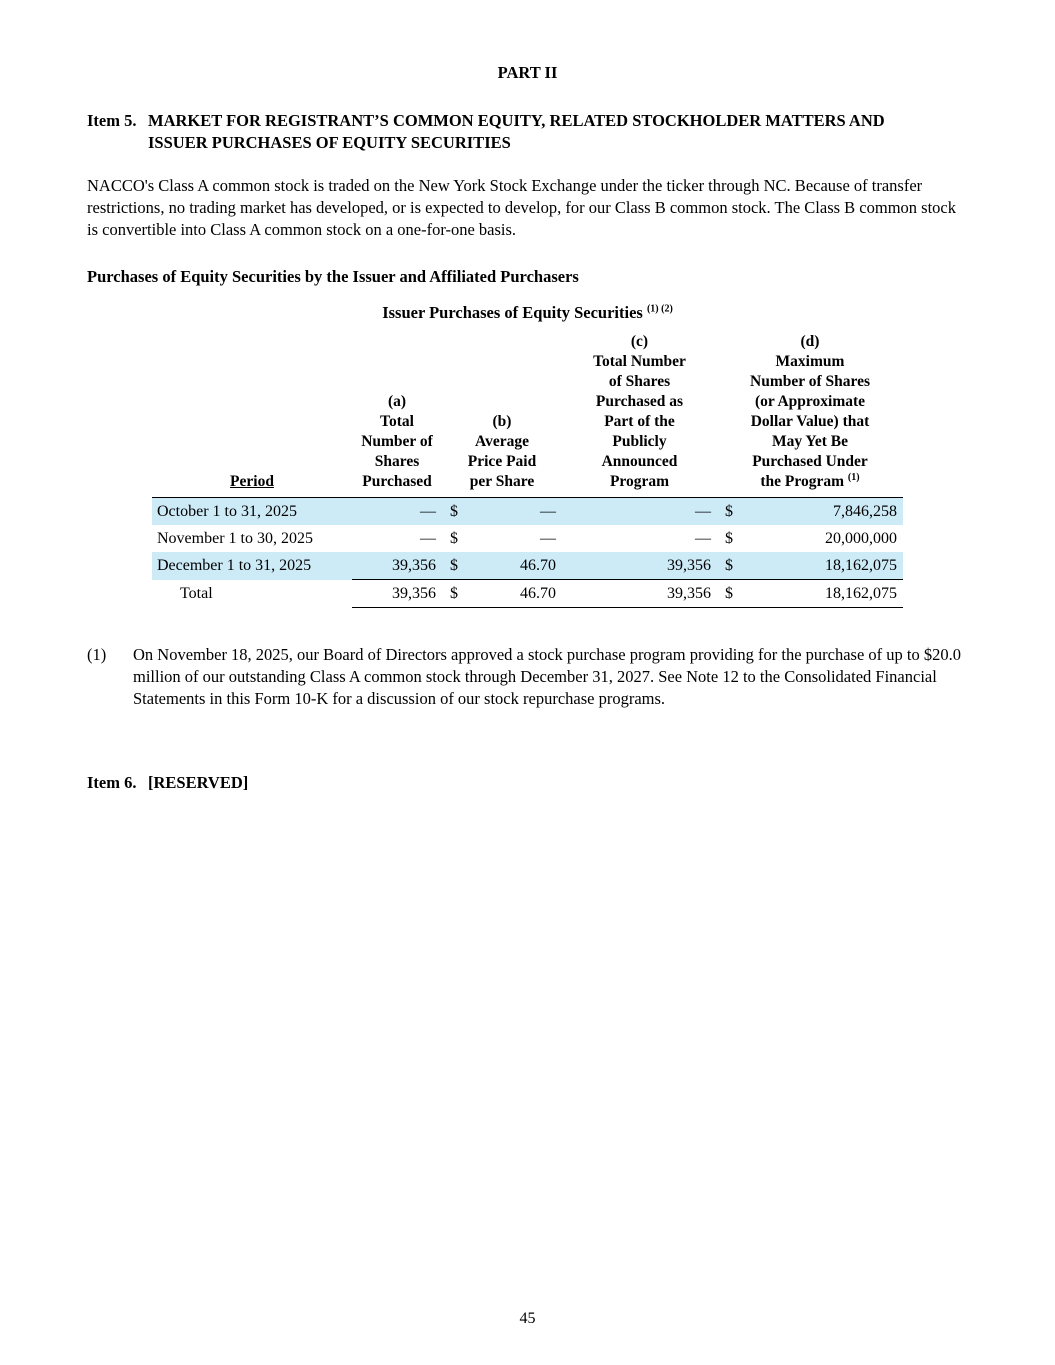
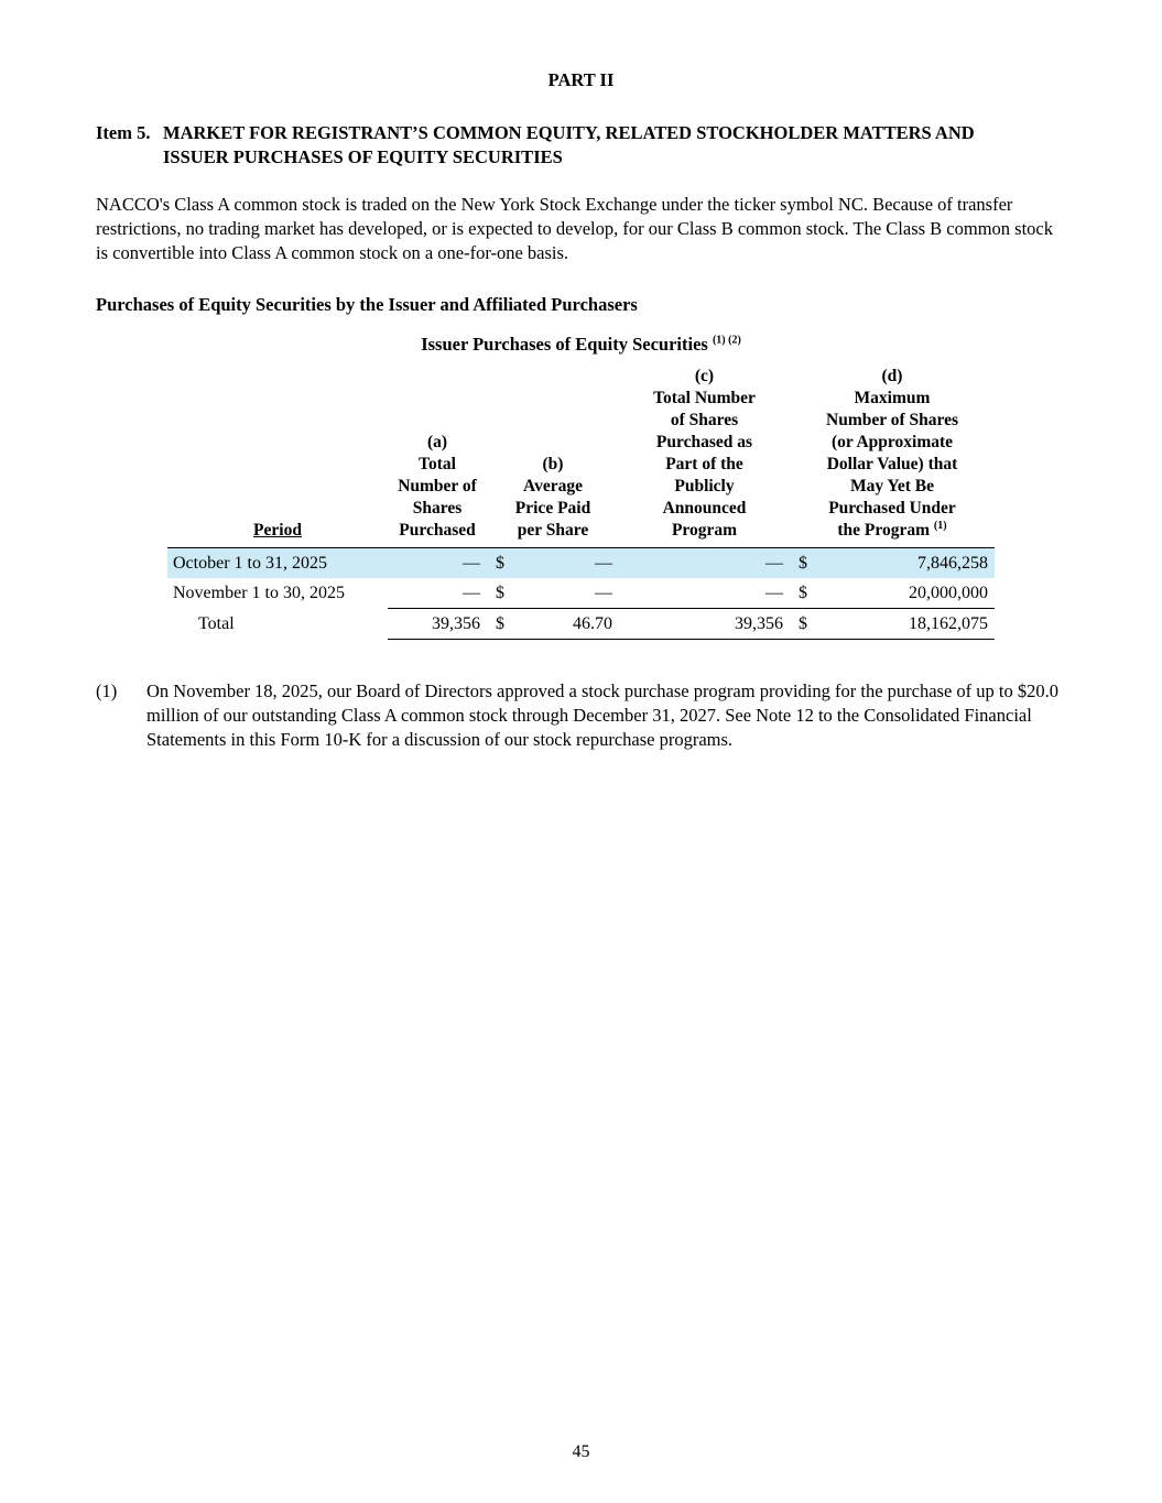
  PART II
  Item 5.
  MARKET FOR REGISTRANT’S COMMON EQUITY, RELATED STOCKHOLDER MATTERS AND
  ISSUER PURCHASES OF EQUITY SECURITIES
- NACCO's Class A common stock is traded on the New York Stock Exchange under the ticker through NC. Because of transfer restrictions, no trading market has developed, or is expected to develop, for our Class B common stock. The Class B common stock is convertible into Class A common stock on a one-for-one basis.
+ NACCO's Class A common stock is traded on the New York Stock Exchange under the ticker symbol NC. Because of transfer restrictions, no trading market has developed, or is expected to develop, for our Class B common stock. The Class B common stock is convertible into Class A common stock on a one-for-one basis.
  Purchases of Equity Securities by the Issuer and Affiliated Purchasers
  Issuer Purchases of Equity Securities (1) (2)
  Period	(a) Total Number of Shares Purchased	(b) Average Price Paid per Share	(c) Total Number of Shares Purchased as Part of the Publicly Announced Program	(d) Maximum Number of Shares (or Approximate Dollar Value) that May Yet Be Purchased Under the Program (1)
  October 1 to 31, 2025	—	$	—	—	$	7,846,258
  November 1 to 30, 2025	—	$	—	—	$	20,000,000
- December 1 to 31, 2025	39,356	$	46.70	39,356	$	18,162,075
  Total	39,356	$	46.70	39,356	$	18,162,075
  (1)
  On November 18, 2025, our Board of Directors approved a stock purchase program providing for the purchase of up to $20.0 million of our outstanding Class A common stock through December 31, 2027. See Note 12 to the Consolidated Financial Statements in this Form 10-K for a discussion of our stock repurchase programs.
- Item 6.
- [RESERVED]
  45
